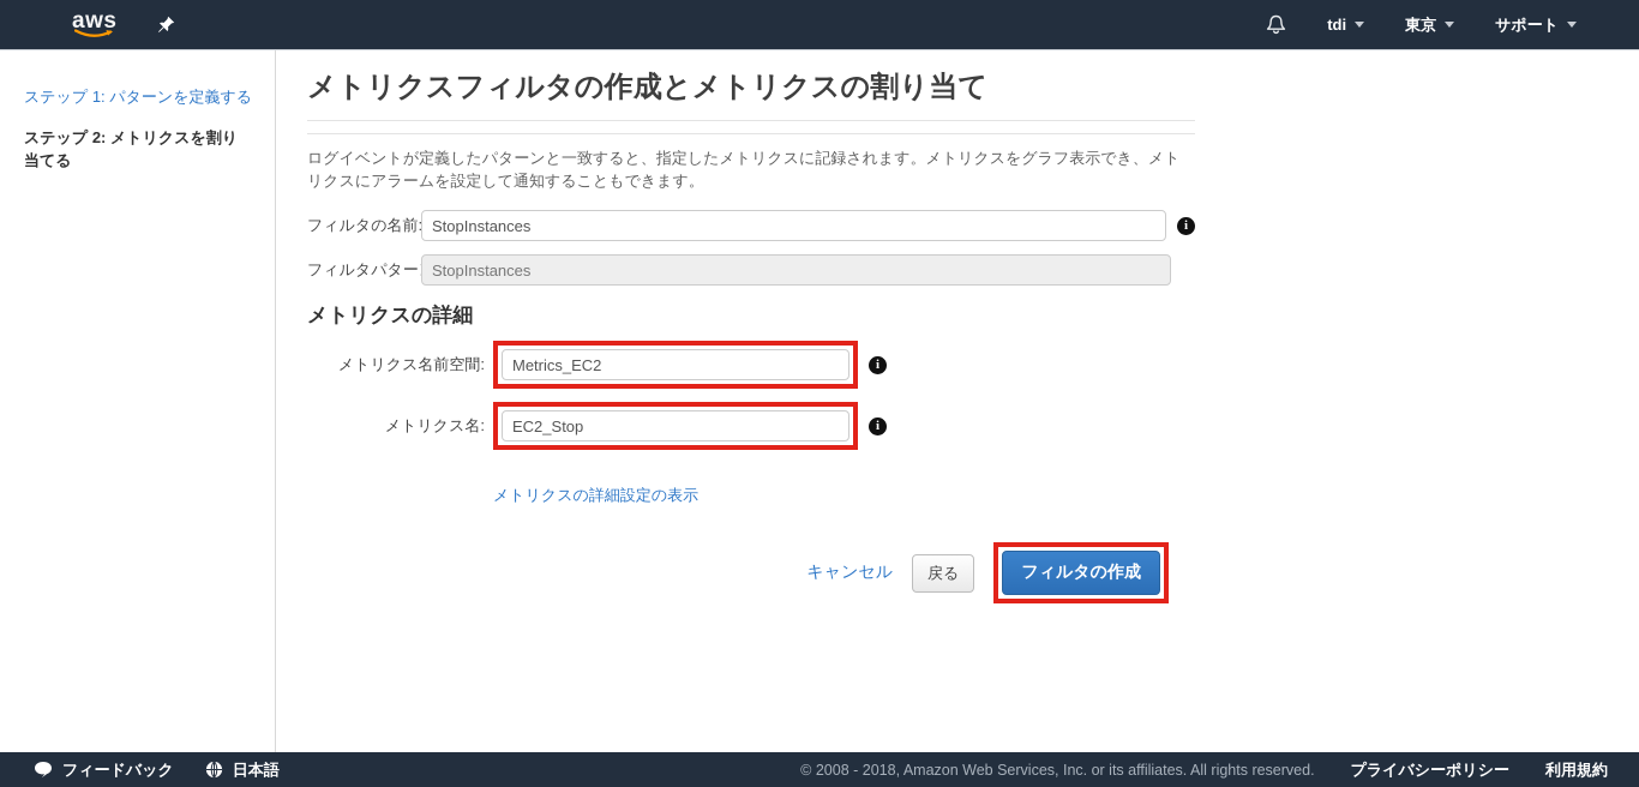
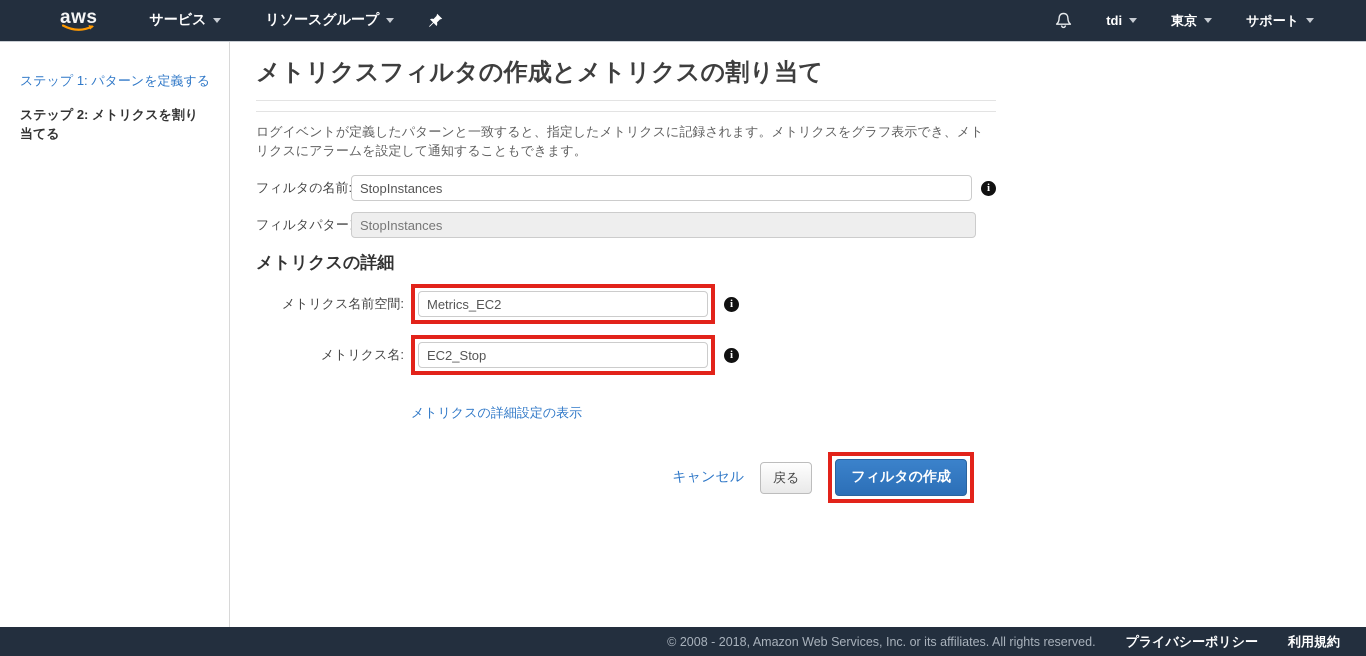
  aws
+ サービス
+ リソースグループ
  tdi
  東京
  サポート
  ステップ 1: パターンを定義する
  ステップ 2: メトリクスを割り当てる
  メトリクスフィルタの作成とメトリクスの割り当て
  ログイベントが定義したパターンと一致すると、指定したメトリクスに記録されます。メトリクスをグラフ表示でき、メトリクスにアラームを設定して通知することもできます。
  フィルタの名前
  StopInstances
  i
  フィルタパター
  StopInstances
  メトリクスの詳細
  メトリクス名前空間:
  Metrics_EC2
  i
  メトリクス名:
  EC2_Stop
  i
  メトリクスの詳細設定の表示
  キャンセル
  戻る
  フィルタの作成
- フィードバック
- 日本語
  © 2008 - 2018, Amazon Web Services, Inc. or its affiliates. All rights reserved.
  プライバシーポリシー
  利用規約
